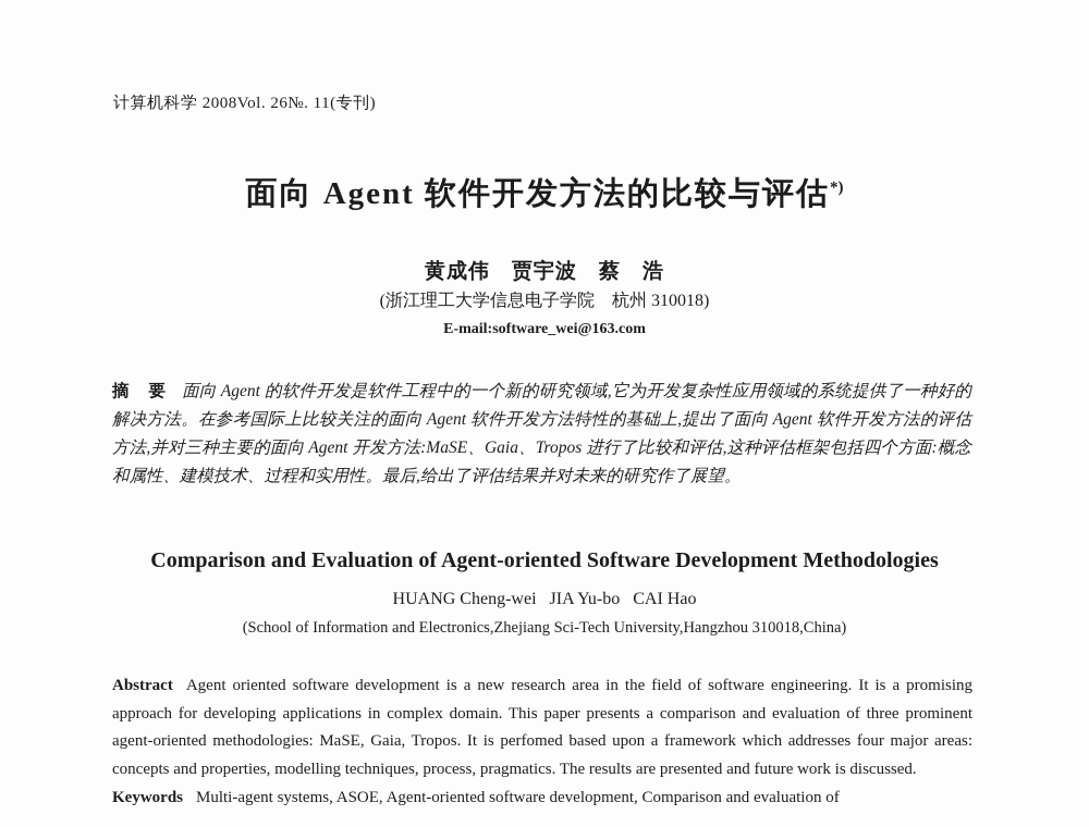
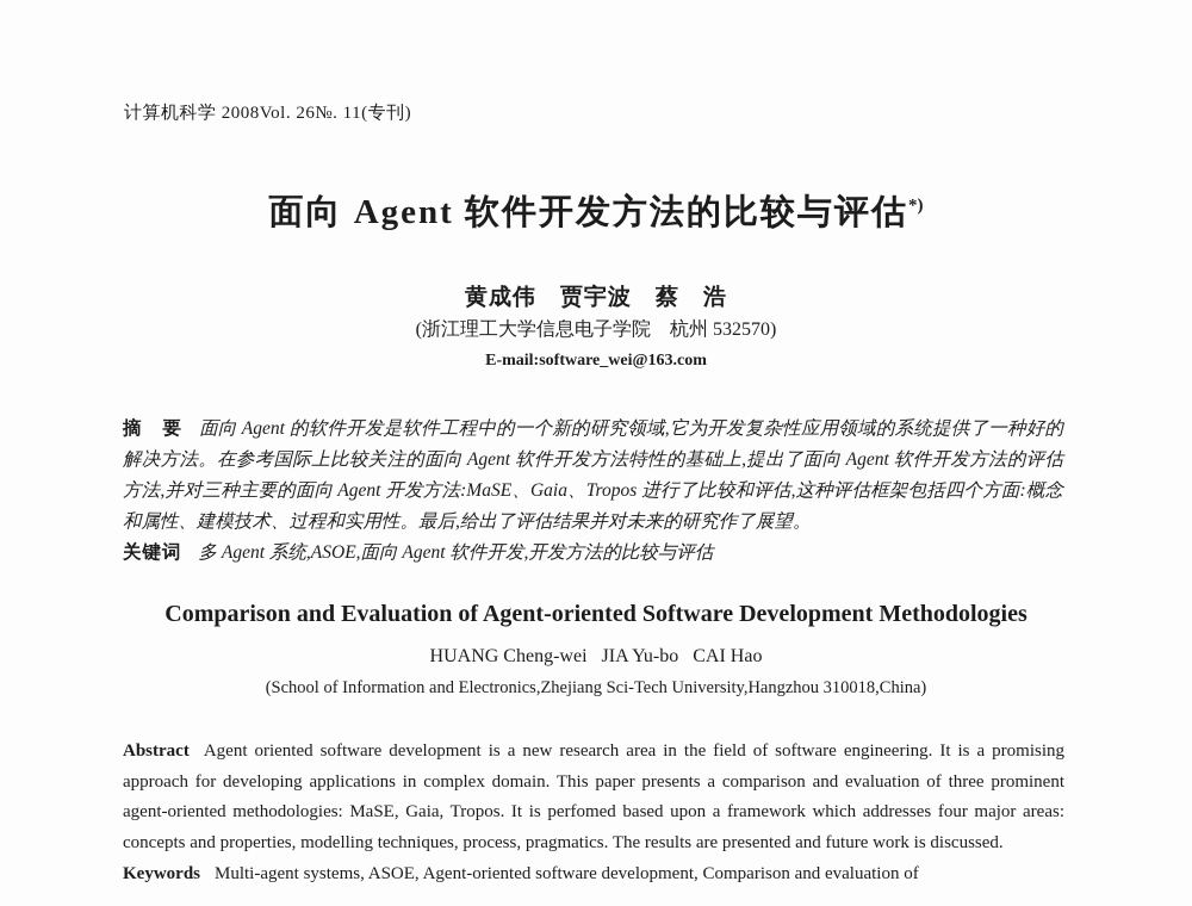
  计算机科学 2008Vol. 26№. 11(专刊)
  面向 Agent 软件开发方法的比较与评估*)
  黄成伟 贾宇波 蔡 浩
- (浙江理工大学信息电子学院 杭州 310018)
+ (浙江理工大学信息电子学院 杭州 532570)
  E-mail:software_wei@163.com
  摘 要 面向 Agent 的软件开发是软件工程中的一个新的研究领域,它为开发复杂性应用领域的系统提供了一种好的解决方法。在参考国际上比较关注的面向 Agent 软件开发方法特性的基础上,提出了面向 Agent 软件开发方法的评估方法,并对三种主要的面向 Agent 开发方法:MaSE、Gaia、Tropos 进行了比较和评估,这种评估框架包括四个方面:概念和属性、建模技术、过程和实用性。最后,给出了评估结果并对未来的研究作了展望。
+ 关键词 多 Agent 系统,ASOE,面向 Agent 软件开发,开发方法的比较与评估
  Comparison and Evaluation of Agent-oriented Software Development Methodologies
  HUANG Cheng-wei JIA Yu-bo CAI Hao
  (School of Information and Electronics,Zhejiang Sci-Tech University,Hangzhou 310018,China)
  Abstract Agent oriented software development is a new research area in the field of software engineering. It is a promising approach for developing applications in complex domain. This paper presents a comparison and evaluation of three prominent agent-oriented methodologies: MaSE, Gaia, Tropos. It is perfomed based upon a framework which addresses four major areas: concepts and properties, modelling techniques, process, pragmatics. The results are presented and future work is discussed.
  Keywords Multi-agent systems, ASOE, Agent-oriented software development, Comparison and evaluation of
